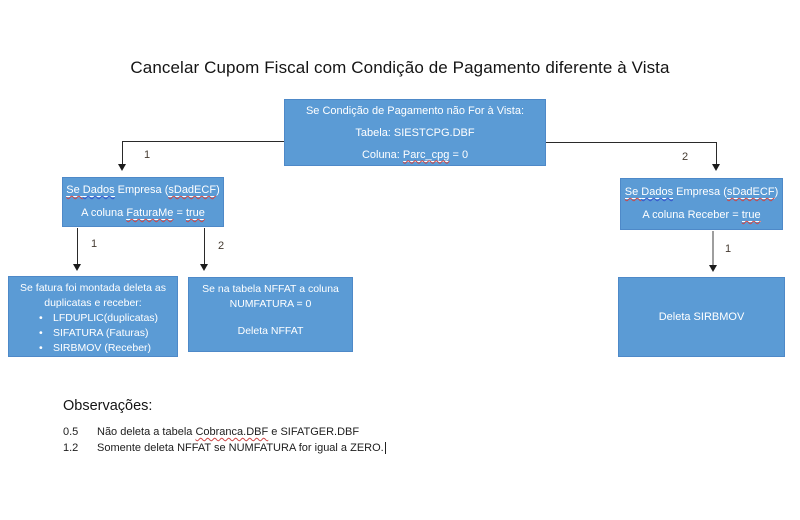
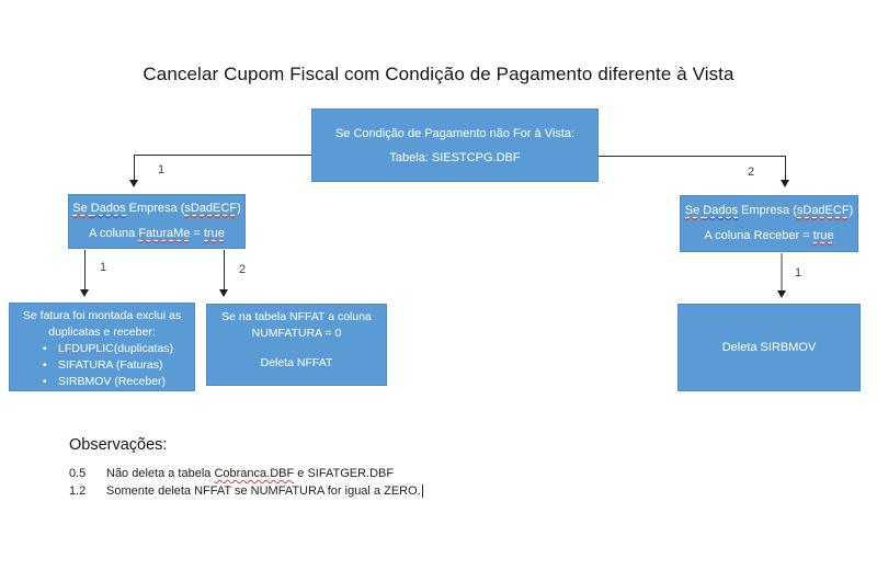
  Cancelar Cupom Fiscal com Condição de Pagamento diferente à Vista
  Se Condição de Pagamento não For à Vista:
  Tabela: SIESTCPG.DBF
- Coluna: Parc_cpg = 0
  1
  2
  Se Dados Empresa (sDadECF)
  A coluna FaturaMe = true
  Se Dados Empresa (sDadECF)
  A coluna Receber = true
  1
  2
  1
- Se fatura foi montada deleta as
+ Se fatura foi montada exclui as
  duplicatas e receber:
  •
  LFDUPLIC(duplicatas)
  •
  SIFATURA (Faturas)
  •
  SIRBMOV (Receber)
  Se na tabela NFFAT a coluna
  NUMFATURA = 0
  Deleta NFFAT
  Deleta SIRBMOV
  Observações:
  0.5
  Não deleta a tabela Cobranca.DBF e SIFATGER.DBF
  1.2
  Somente deleta NFFAT se NUMFATURA for igual a ZERO.
